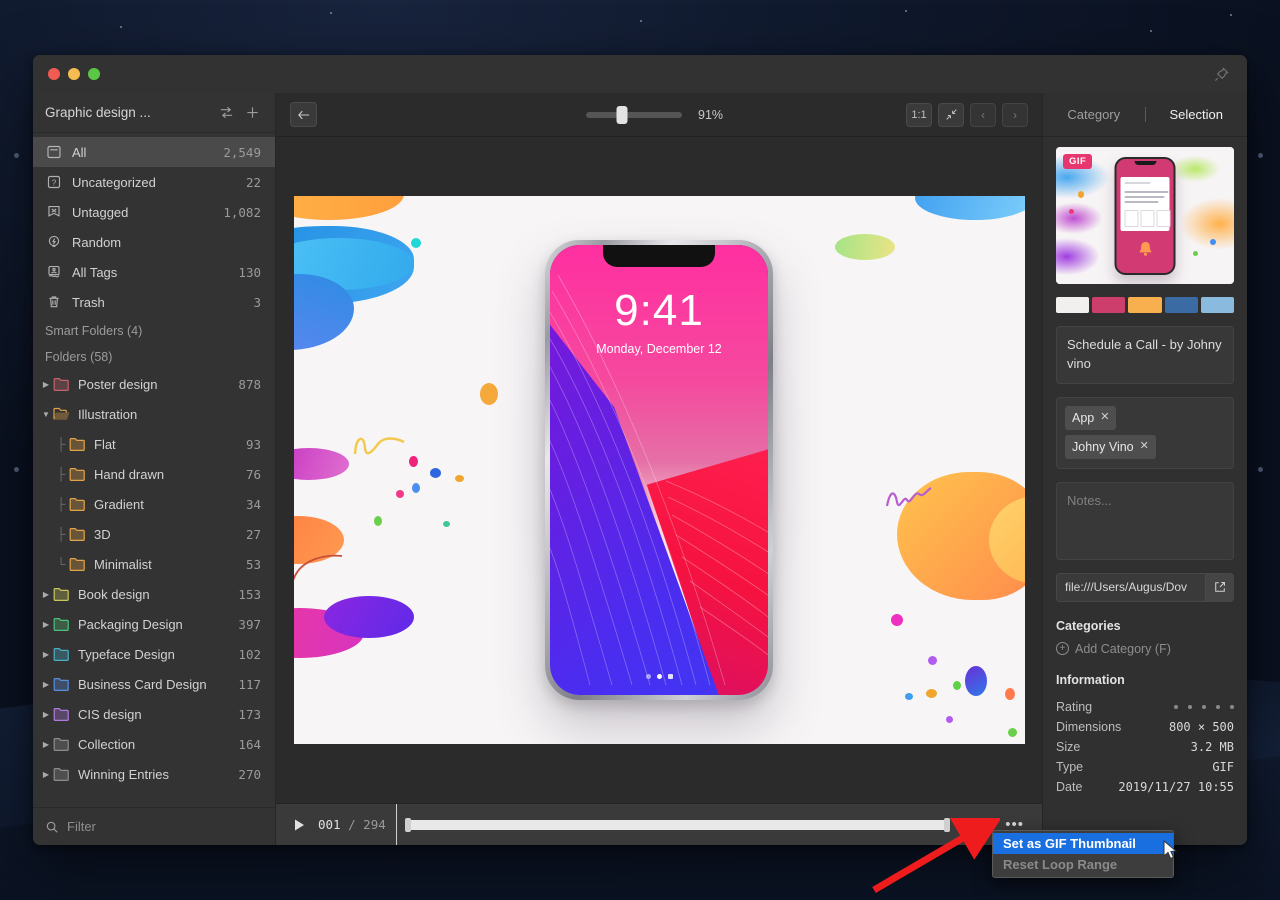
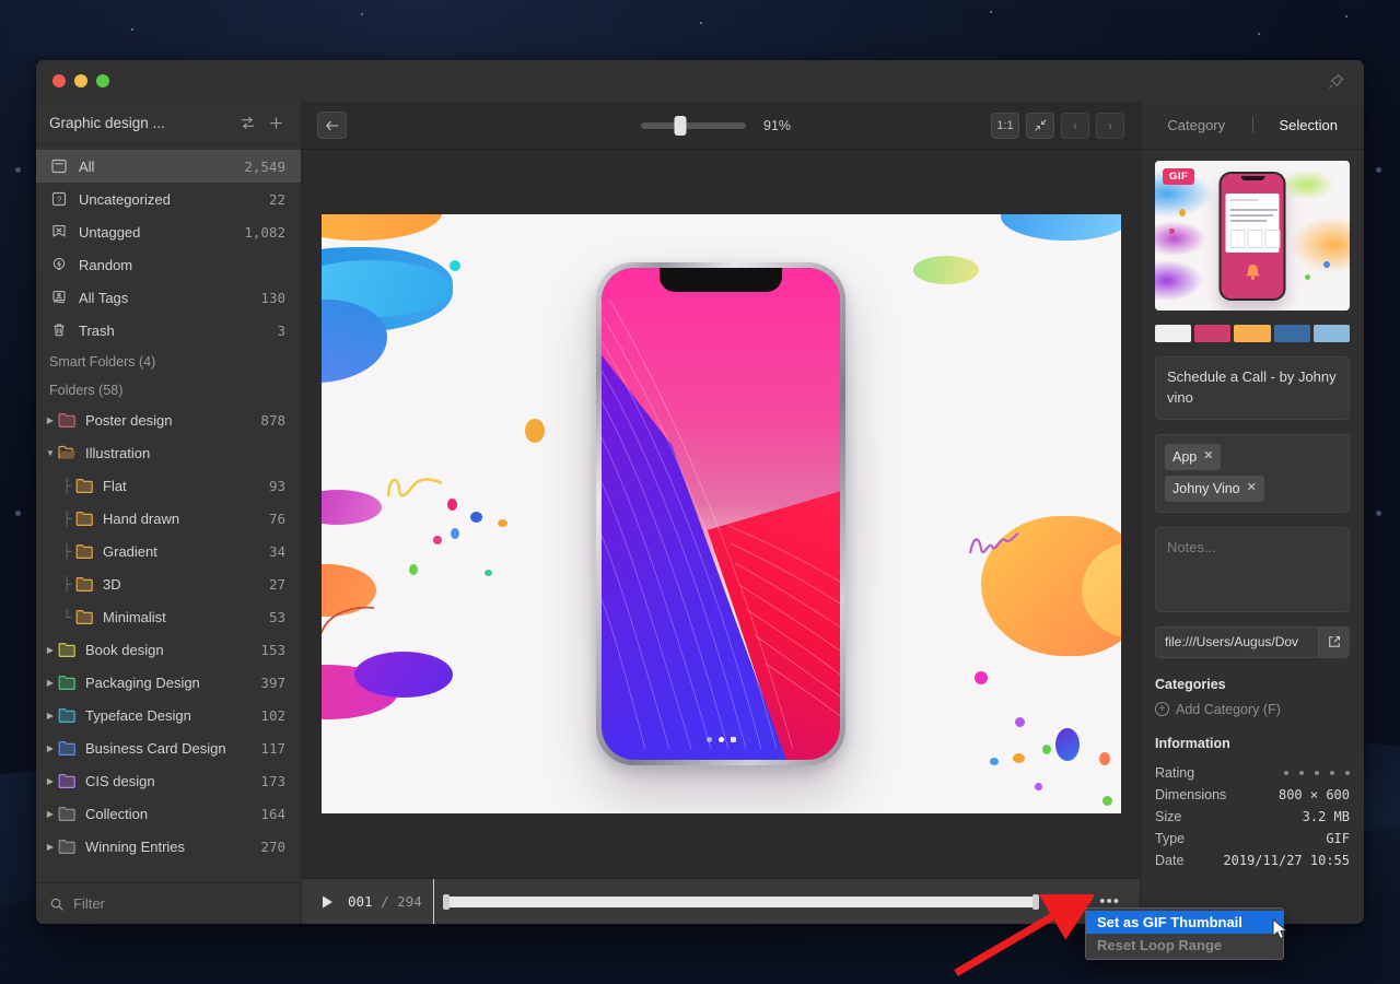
  Graphic design ...
  All
  2,549
  ?
  Uncategorized
  22
  Untagged
  1,082
  Random
  All Tags
  130
  Trash
  3
  Smart Folders (4)
  Folders (58)
  ▶
  Poster design
  878
  ▼
  Illustration
  ├
  Flat
  93
  ├
  Hand drawn
  76
  ├
  Gradient
  34
  ├
  3D
  27
  └
  Minimalist
  53
  ▶
  Book design
  153
  ▶
  Packaging Design
  397
  ▶
  Typeface Design
  102
  ▶
  Business Card Design
  117
  ▶
  CIS design
  173
  ▶
  Collection
  164
  ▶
  Winning Entries
  270
  Filter
  91%
  1:1
  ‹
  ›
- 9:41
- Monday, December 12
  001 / 294
  1x
  •••
  Category
  Selection
  GIF
  Schedule a Call - by Johny vino
  App
  ✕
  Johny Vino
  ✕
  Notes...
  file:///Users/Augus/Dov
  Categories
  +
  Add Category (F)
  Information
  Rating
  Dimensions
- 800 × 500
+ 800 × 600
  Size
  3.2 MB
  Type
  GIF
  Date
  2019/11/27 10:55
  Set as GIF Thumbnail
  Reset Loop Range
